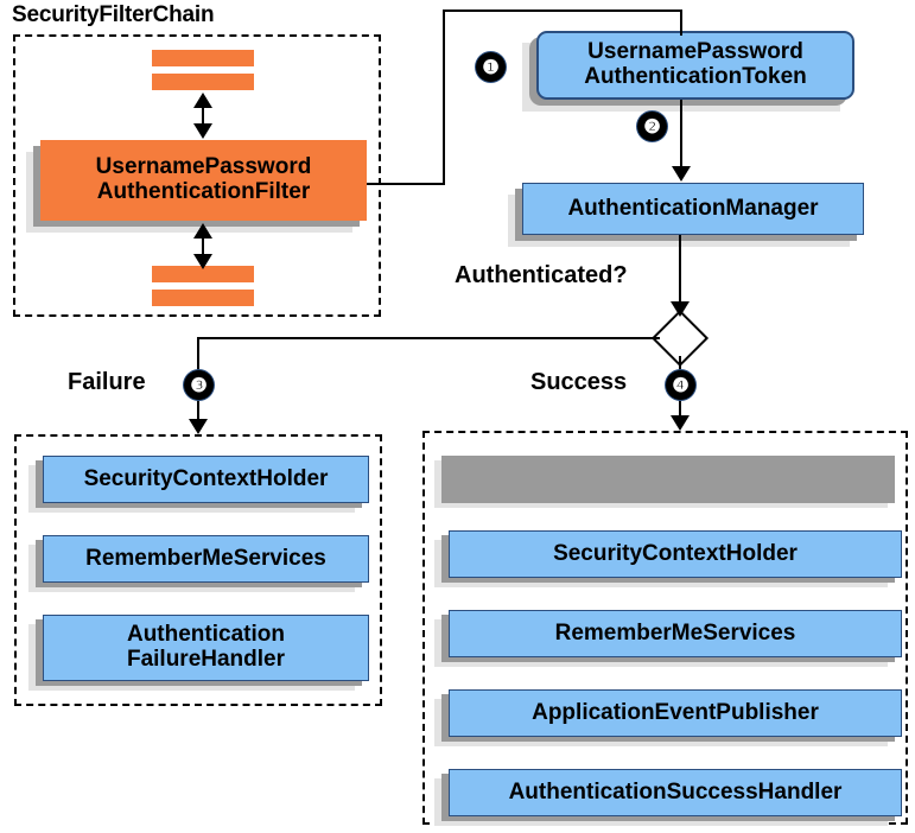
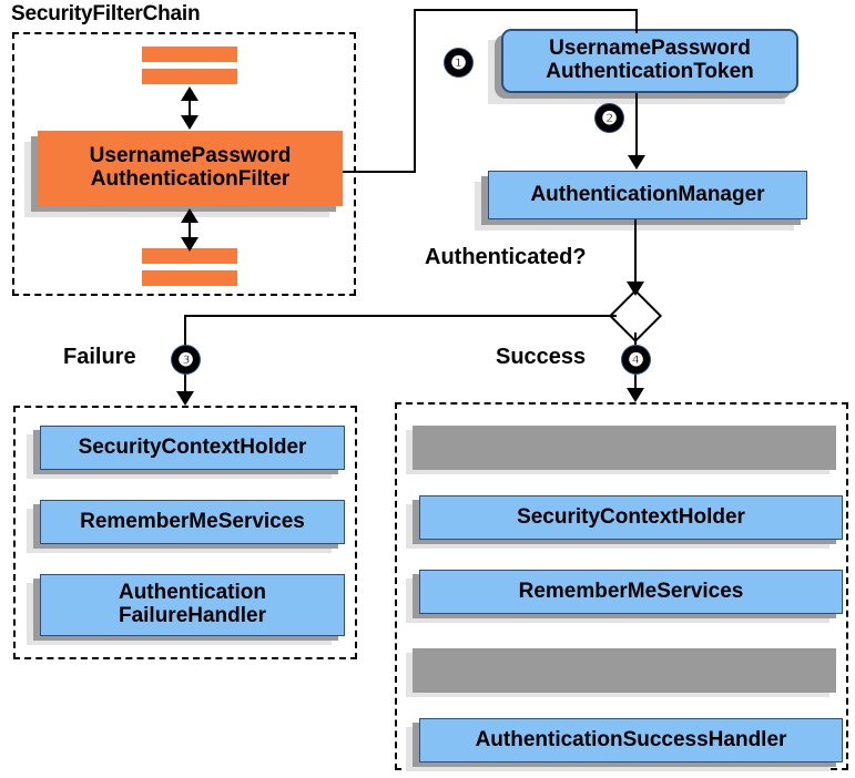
  SecurityFilterChain
  UsernamePassword
  AuthenticationFilter
  ❶
  UsernamePassword
  AuthenticationToken
  ❷
  AuthenticationManager
  Authenticated?
  Failure
  ❸
  Success
  ❹
  SecurityContextHolder
  RememberMeServices
  Authentication
  FailureHandler
  SecurityContextHolder
  RememberMeServices
- ApplicationEventPublisher
  AuthenticationSuccessHandler
